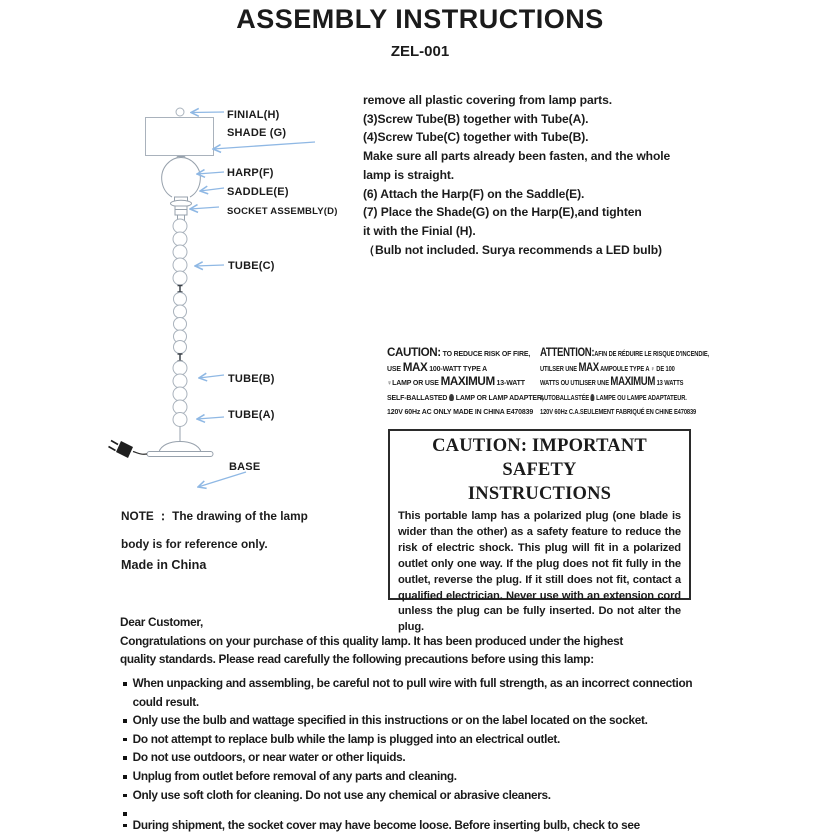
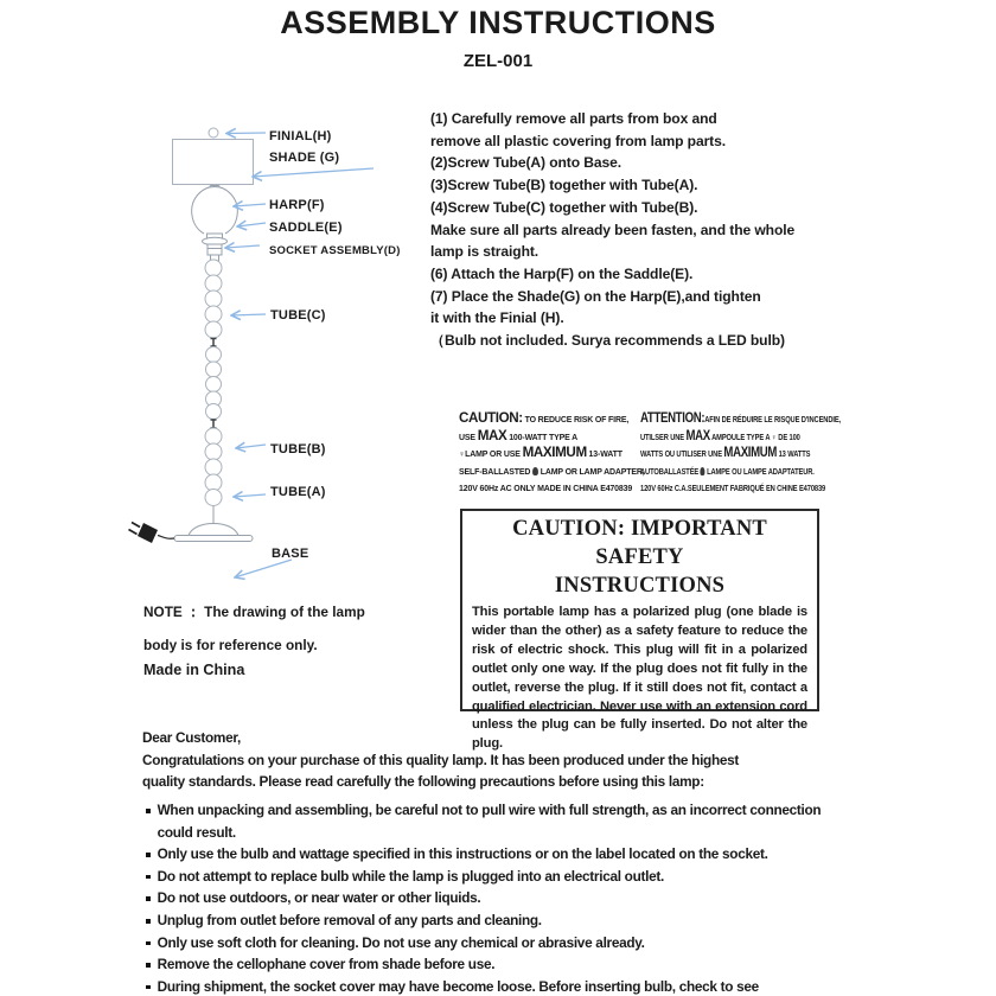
  ASSEMBLY INSTRUCTIONS
  ZEL-001
  FINIAL(H)
  SHADE (G)
  HARP(F)
  SADDLE(E)
  SOCKET ASSEMBLY(D)
  TUBE(C)
  TUBE(B)
  TUBE(A)
  BASE
+ (1) Carefully remove all parts from box and
  remove all plastic covering from lamp parts.
+ (2)Screw Tube(A) onto Base.
  (3)Screw Tube(B) together with Tube(A).
  (4)Screw Tube(C) together with Tube(B).
  Make sure all parts already been fasten, and the whole
  lamp is straight.
  (6) Attach the Harp(F) on the Saddle(E).
  (7) Place the Shade(G) on the Harp(E),and tighten
  it with the Finial (H).
  （Bulb not included. Surya recommends a LED bulb)
  CAUTION: TO REDUCE RISK OF FIRE,
  USE MAX 100-WATT TYPE A
  ♀LAMP OR USE MAXIMUM 13-WATT
  SELF-BALLASTED LAMP OR LAMP ADAPTER,
  120V 60Hz AC ONLY MADE IN CHINA E470839
  ATTENTION:AFIN DE RÉDUIRE LE RISQUE D'INCENDIE,
  UTILSER UNE MAX AMPOULE TYPE A ♀ DE 100
  WATTS OU UTILISER UNE MAXIMUM 13 WATTS
  AUTOBALLASTÉE LAMPE OU LAMPE ADAPTATEUR.
  120V 60Hz C.A.SEULEMENT FABRIQUÉ EN CHINE E470839
  CAUTION: IMPORTANT SAFETY
  INSTRUCTIONS
  This portable lamp has a polarized plug (one blade is wider than the other) as a safety feature to reduce the risk of electric shock. This plug will fit in a polarized outlet only one way. If the plug does not fit fully in the outlet, reverse the plug. If it still does not fit, contact a qualified electrician. Never use with an extension cord unless the plug can be fully inserted. Do not alter the plug.
  NOTE ： The drawing of the lamp
  body is for reference only.
  Made in China
  Dear Customer,
  Congratulations on your purchase of this quality lamp. It has been produced under the highest
  quality standards. Please read carefully the following precautions before using this lamp:
  When unpacking and assembling, be careful not to pull wire with full strength, as an incorrect connection could result.
  Only use the bulb and wattage specified in this instructions or on the label located on the socket.
  Do not attempt to replace bulb while the lamp is plugged into an electrical outlet.
  Do not use outdoors, or near water or other liquids.
  Unplug from outlet before removal of any parts and cleaning.
- Only use soft cloth for cleaning. Do not use any chemical or abrasive cleaners.
+ Only use soft cloth for cleaning. Do not use any chemical or abrasive already.
+ Remove the cellophane cover from shade before use.
  During shipment, the socket cover may have become loose. Before inserting bulb, check to see
